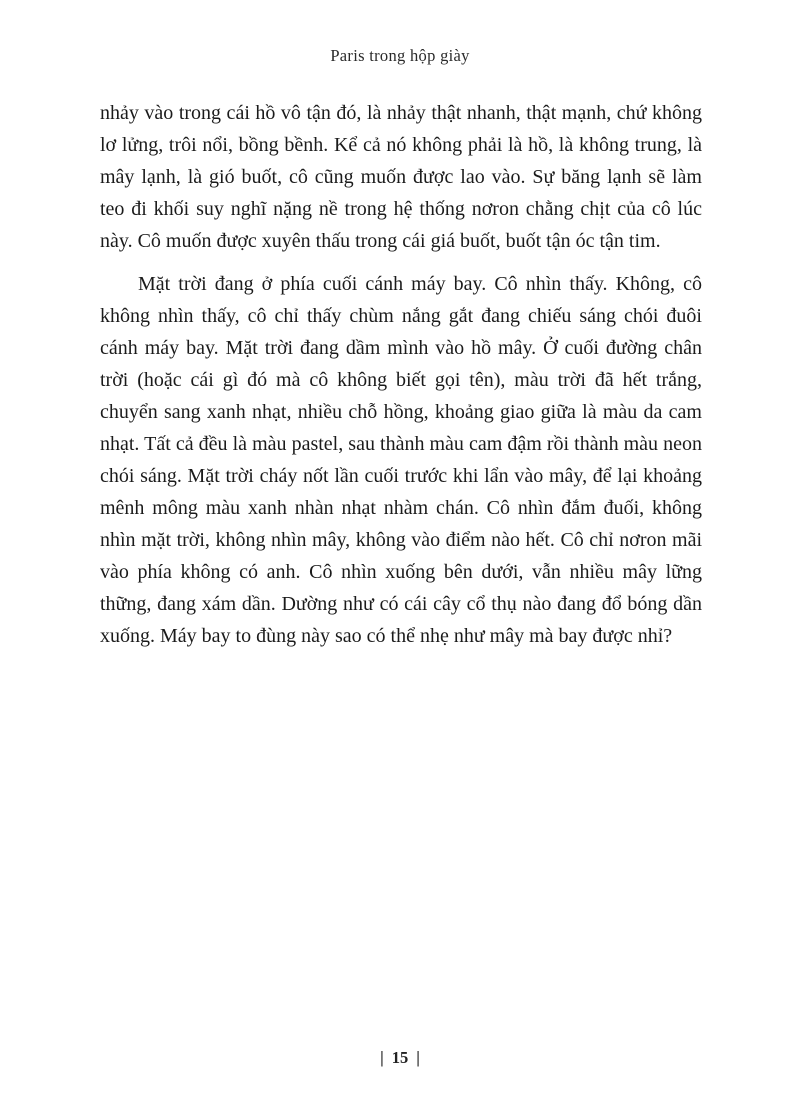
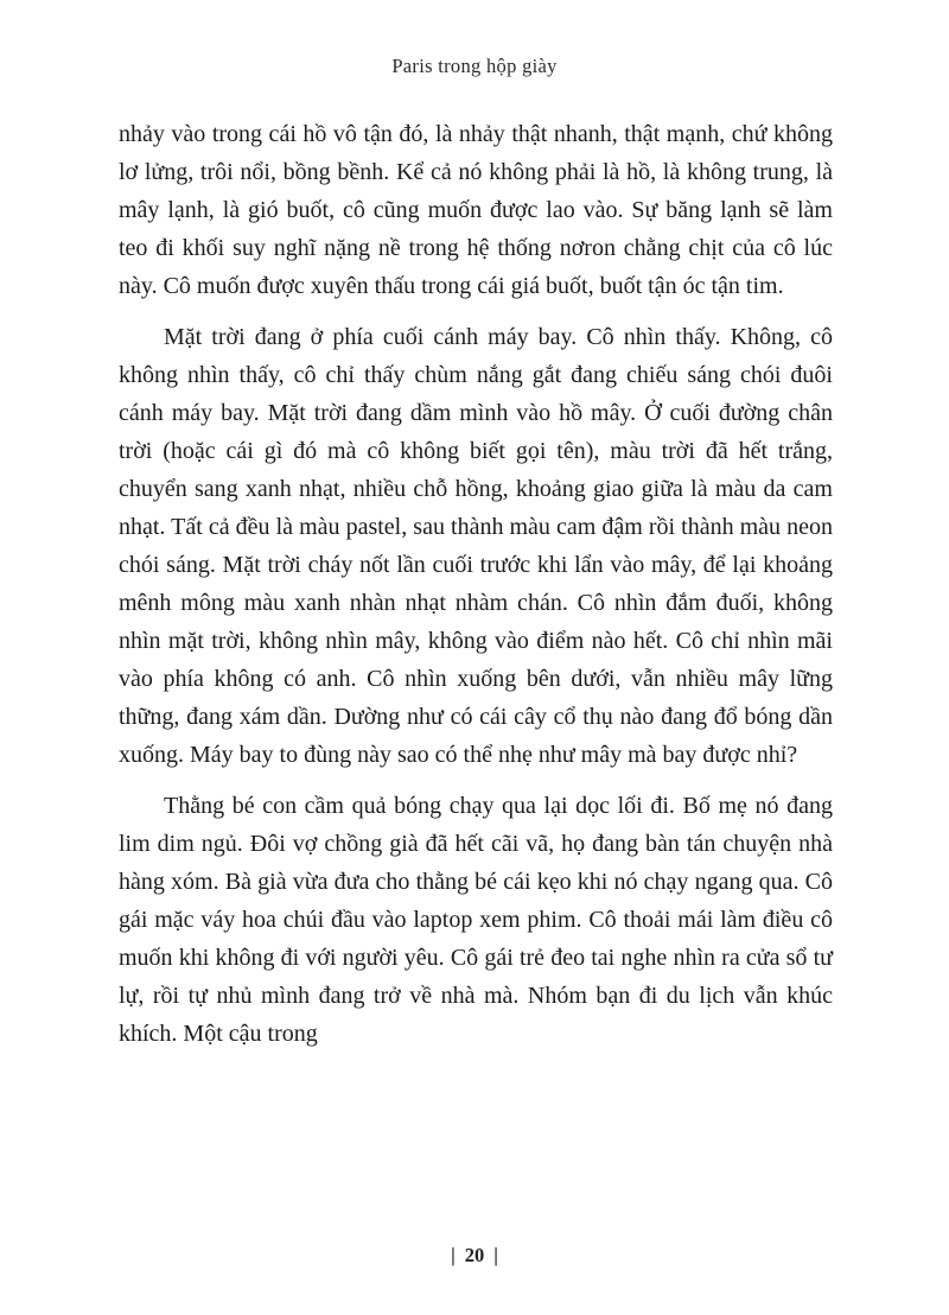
  Paris trong hộp giày
  nhảy vào trong cái hồ vô tận đó, là nhảy thật nhanh, thật mạnh, chứ không lơ lửng, trôi nổi, bồng bềnh. Kể cả nó không phải là hồ, là không trung, là mây lạnh, là gió buốt, cô cũng muốn được lao vào. Sự băng lạnh sẽ làm teo đi khối suy nghĩ nặng nề trong hệ thống nơron chằng chịt của cô lúc này. Cô muốn được xuyên thấu trong cái giá buốt, buốt tận óc tận tim.
- Mặt trời đang ở phía cuối cánh máy bay. Cô nhìn thấy. Không, cô không nhìn thấy, cô chỉ thấy chùm nắng gắt đang chiếu sáng chói đuôi cánh máy bay. Mặt trời đang dầm mình vào hồ mây. Ở cuối đường chân trời (hoặc cái gì đó mà cô không biết gọi tên), màu trời đã hết trắng, chuyển sang xanh nhạt, nhiều chỗ hồng, khoảng giao giữa là màu da cam nhạt. Tất cả đều là màu pastel, sau thành màu cam đậm rồi thành màu neon chói sáng. Mặt trời cháy nốt lần cuối trước khi lẩn vào mây, để lại khoảng mênh mông màu xanh nhàn nhạt nhàm chán. Cô nhìn đắm đuối, không nhìn mặt trời, không nhìn mây, không vào điểm nào hết. Cô chỉ nơron mãi vào phía không có anh. Cô nhìn xuống bên dưới, vẫn nhiều mây lững thững, đang xám dần. Dường như có cái cây cổ thụ nào đang đổ bóng dần xuống. Máy bay to đùng này sao có thể nhẹ như mây mà bay được nhỉ?
+ Mặt trời đang ở phía cuối cánh máy bay. Cô nhìn thấy. Không, cô không nhìn thấy, cô chỉ thấy chùm nắng gắt đang chiếu sáng chói đuôi cánh máy bay. Mặt trời đang dầm mình vào hồ mây. Ở cuối đường chân trời (hoặc cái gì đó mà cô không biết gọi tên), màu trời đã hết trắng, chuyển sang xanh nhạt, nhiều chỗ hồng, khoảng giao giữa là màu da cam nhạt. Tất cả đều là màu pastel, sau thành màu cam đậm rồi thành màu neon chói sáng. Mặt trời cháy nốt lần cuối trước khi lẩn vào mây, để lại khoảng mênh mông màu xanh nhàn nhạt nhàm chán. Cô nhìn đắm đuối, không nhìn mặt trời, không nhìn mây, không vào điểm nào hết. Cô chỉ nhìn mãi vào phía không có anh. Cô nhìn xuống bên dưới, vẫn nhiều mây lững thững, đang xám dần. Dường như có cái cây cổ thụ nào đang đổ bóng dần xuống. Máy bay to đùng này sao có thể nhẹ như mây mà bay được nhỉ?
+ Thằng bé con cầm quả bóng chạy qua lại dọc lối đi. Bố mẹ nó đang lim dim ngủ. Đôi vợ chồng già đã hết cãi vã, họ đang bàn tán chuyện nhà hàng xóm. Bà già vừa đưa cho thằng bé cái kẹo khi nó chạy ngang qua. Cô gái mặc váy hoa chúi đầu vào laptop xem phim. Cô thoải mái làm điều cô muốn khi không đi với người yêu. Cô gái trẻ đeo tai nghe nhìn ra cửa sổ tư lự, rồi tự nhủ mình đang trở về nhà mà. Nhóm bạn đi du lịch vẫn khúc khích. Một cậu trong
- | 15 |
+ | 20 |
